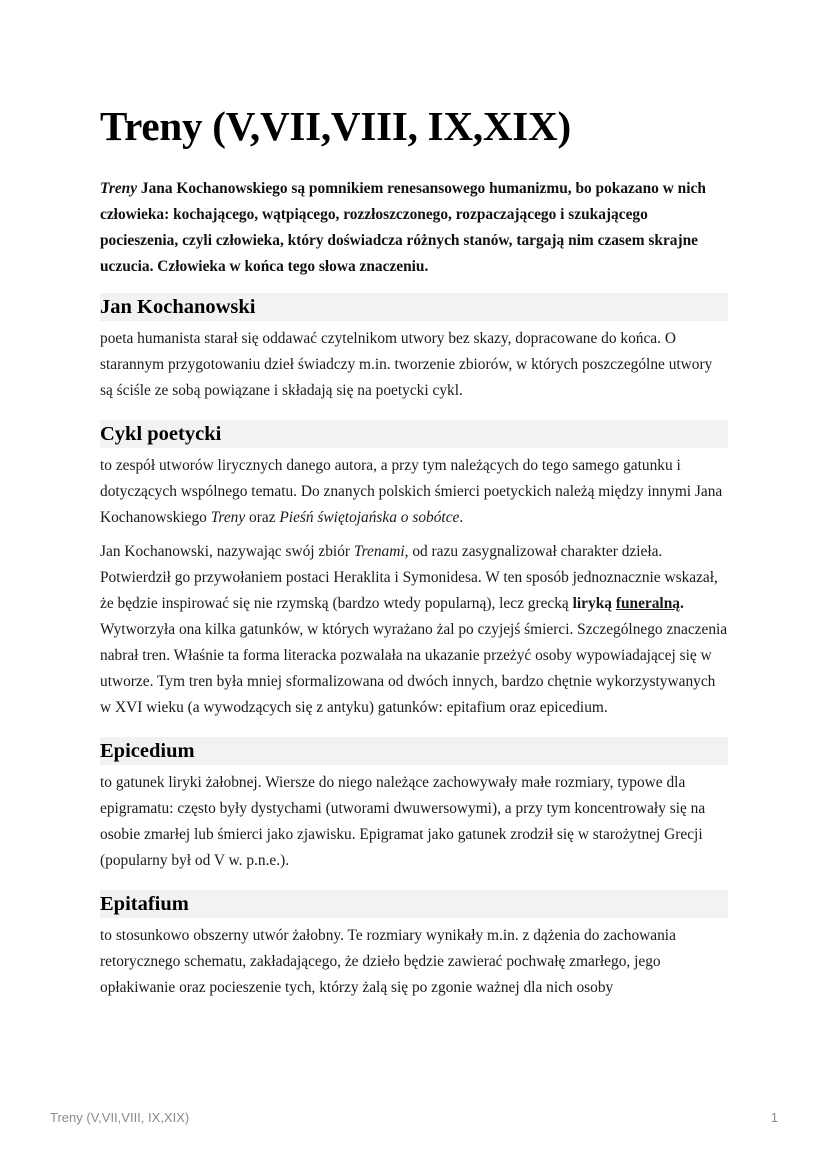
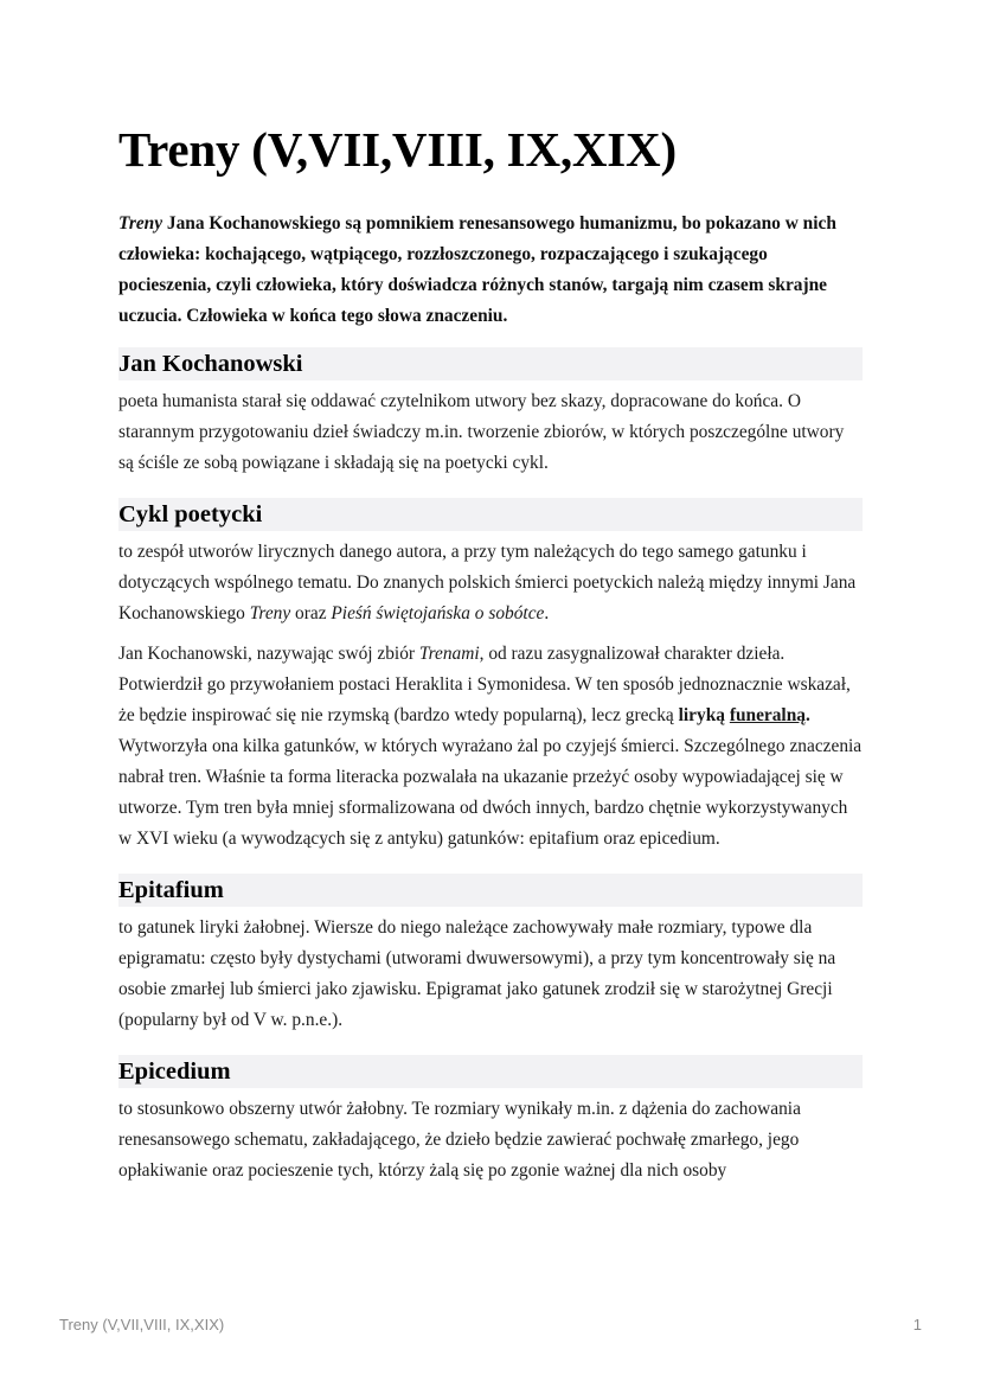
  Treny (V,VII,VIII, IX,XIX)
  Treny Jana Kochanowskiego są pomnikiem renesansowego humanizmu, bo pokazano w nich człowieka: kochającego, wątpiącego, rozzłoszczonego, rozpaczającego i szukającego pocieszenia, czyli człowieka, który doświadcza różnych stanów, targają nim czasem skrajne uczucia. Człowieka w końca tego słowa znaczeniu.
  Jan Kochanowski
  poeta humanista starał się oddawać czytelnikom utwory bez skazy, dopracowane do końca. O starannym przygotowaniu dzieł świadczy m.in. tworzenie zbiorów, w których poszczególne utwory są ściśle ze sobą powiązane i składają się na poetycki cykl.
  Cykl poetycki
  to zespół utworów lirycznych danego autora, a przy tym należących do tego samego gatunku i dotyczących wspólnego tematu. Do znanych polskich śmierci poetyckich należą między innymi Jana Kochanowskiego Treny oraz Pieśń świętojańska o sobótce.
  Jan Kochanowski, nazywając swój zbiór Trenami, od razu zasygnalizował charakter dzieła. Potwierdził go przywołaniem postaci Heraklita i Symonidesa. W ten sposób jednoznacznie wskazał, że będzie inspirować się nie rzymską (bardzo wtedy popularną), lecz grecką liryką funeralną. Wytworzyła ona kilka gatunków, w których wyrażano żal po czyjejś śmierci. Szczególnego znaczenia nabrał tren. Właśnie ta forma literacka pozwalała na ukazanie przeżyć osoby wypowiadającej się w utworze. Tym tren była mniej sformalizowana od dwóch innych, bardzo chętnie wykorzystywanych w XVI wieku (a wywodzących się z antyku) gatunków: epitafium oraz epicedium.
- Epicedium
+ Epitafium
  to gatunek liryki żałobnej. Wiersze do niego należące zachowywały małe rozmiary, typowe dla epigramatu: często były dystychami (utworami dwuwersowymi), a przy tym koncentrowały się na osobie zmarłej lub śmierci jako zjawisku. Epigramat jako gatunek zrodził się w starożytnej Grecji (popularny był od V w. p.n.e.).
- Epitafium
+ Epicedium
- to stosunkowo obszerny utwór żałobny. Te rozmiary wynikały m.in. z dążenia do zachowania retorycznego schematu, zakładającego, że dzieło będzie zawierać pochwałę zmarłego, jego opłakiwanie oraz pocieszenie tych, którzy żalą się po zgonie ważnej dla nich osoby
+ to stosunkowo obszerny utwór żałobny. Te rozmiary wynikały m.in. z dążenia do zachowania renesansowego schematu, zakładającego, że dzieło będzie zawierać pochwałę zmarłego, jego opłakiwanie oraz pocieszenie tych, którzy żalą się po zgonie ważnej dla nich osoby
  Treny (V,VII,VIII, IX,XIX)
  1
